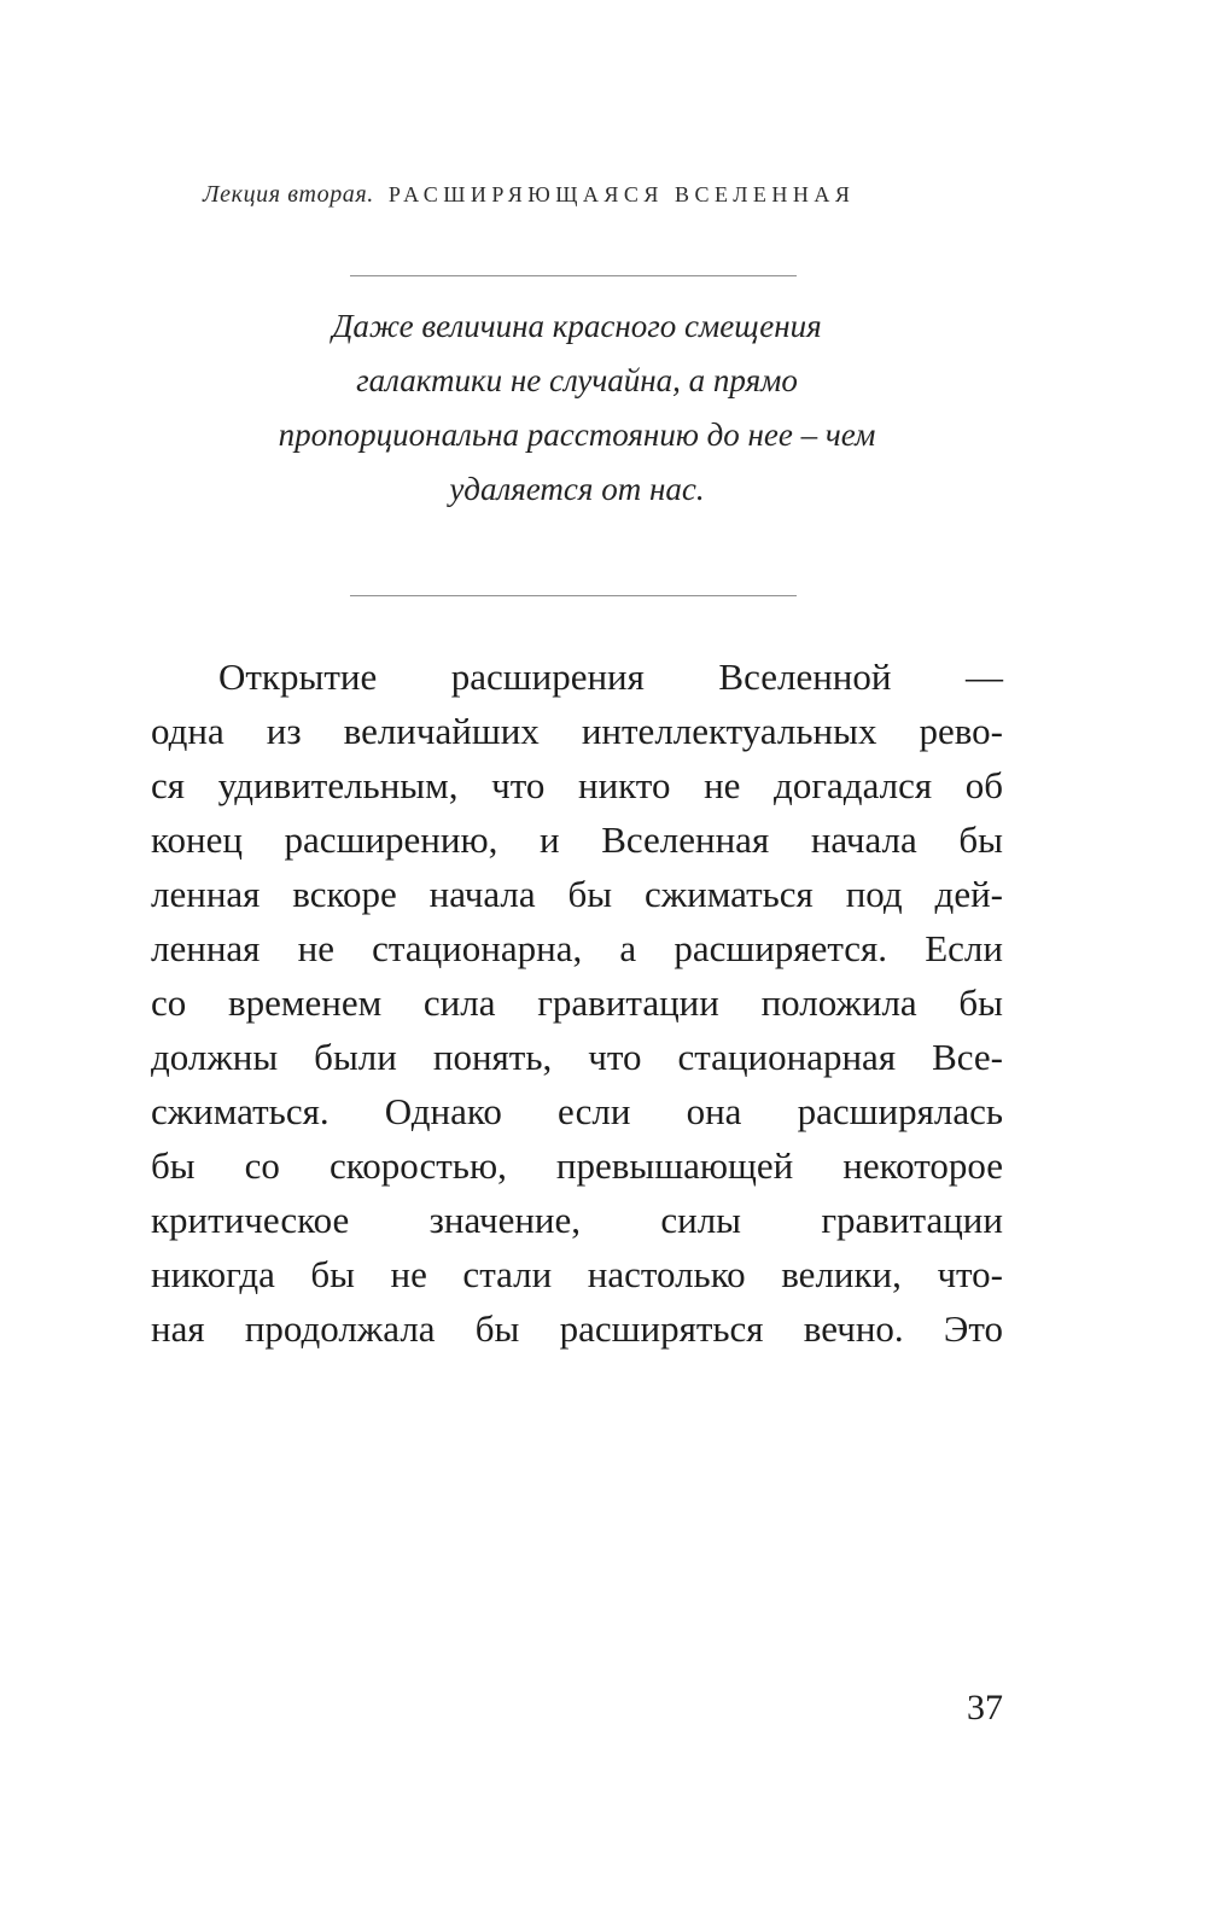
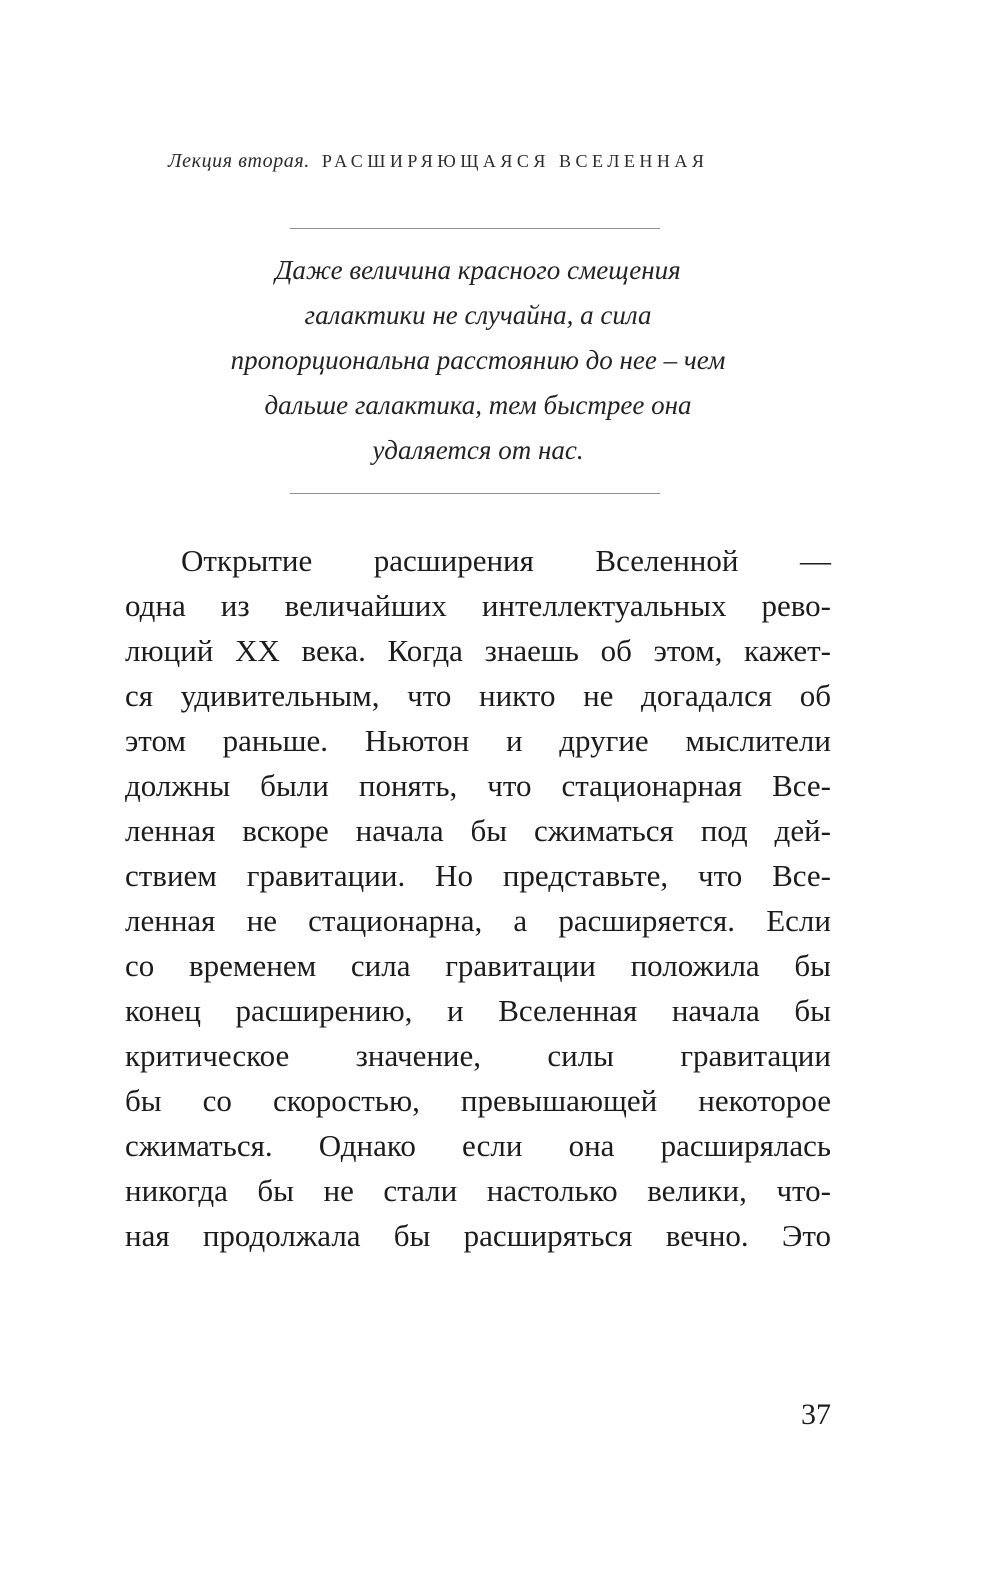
  Лекция вторая. РАСШИРЯЮЩАЯСЯ ВСЕЛЕННАЯ
  Даже величина красного смещения
- галактики не случайна, а прямо
+ галактики не случайна, а сила
  пропорциональна расстоянию до нее – чем
+ дальше галактика, тем быстрее она
  удаляется от нас.
  Открытие расширения Вселенной —
  одна из величайших интеллектуальных рево-
+ люций XX века. Когда знаешь об этом, кажет-
  ся удивительным, что никто не догадался об
+ этом раньше. Ньютон и другие мыслители
- конец расширению, и Вселенная начала бы
+ должны были понять, что стационарная Все-
  ленная вскоре начала бы сжиматься под дей-
+ ствием гравитации. Но представьте, что Все-
  ленная не стационарна, а расширяется. Если
  со временем сила гравитации положила бы
- должны были понять, что стационарная Все-
+ конец расширению, и Вселенная начала бы
- сжиматься. Однако если она расширялась
+ критическое значение, силы гравитации
  бы со скоростью, превышающей некоторое
- критическое значение, силы гравитации
+ сжиматься. Однако если она расширялась
  никогда бы не стали настолько велики, что-
  ная продолжала бы расширяться вечно. Это
  37
